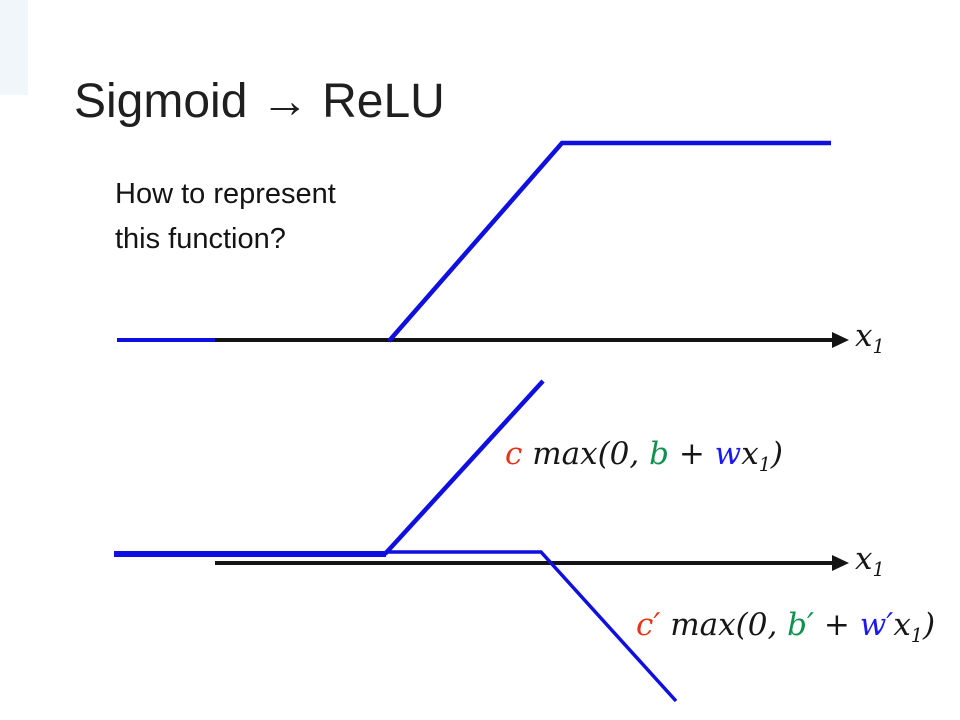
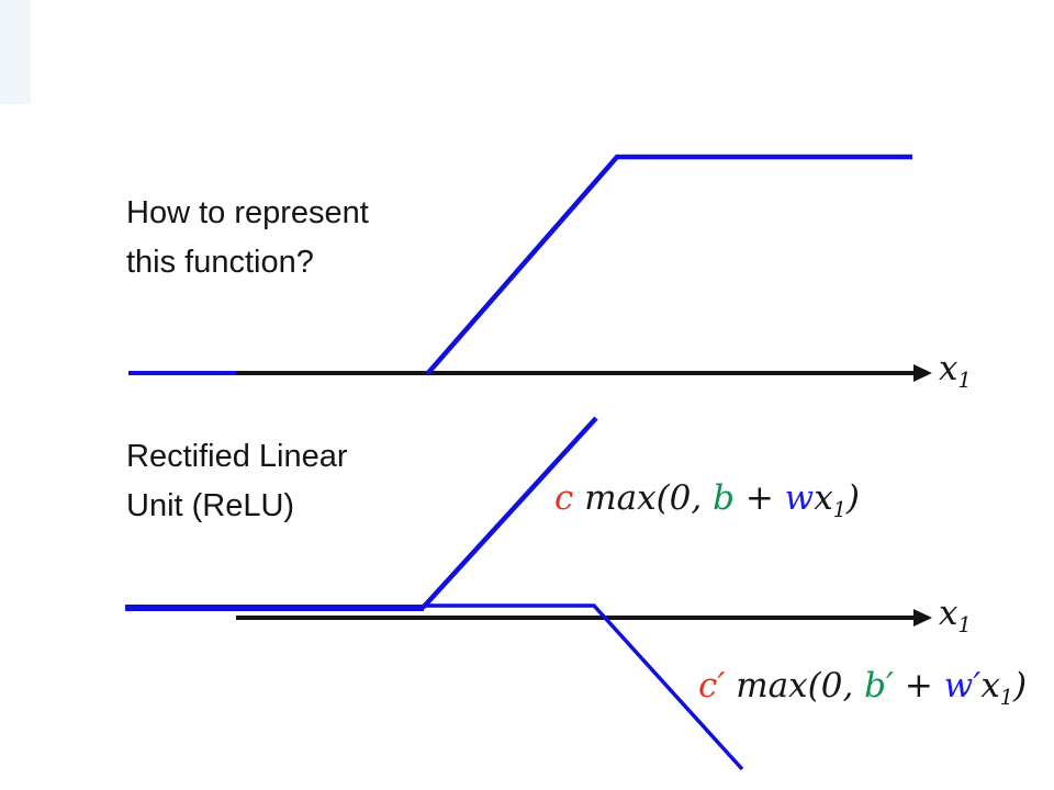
- Sigmoid → ReLU
  How to represent
  this function?
+ Rectified Linear
+ Unit (ReLU)
  c max(0, b + wx1)
  c′ max(0, b′ + w′x1)
  x1
  x1
